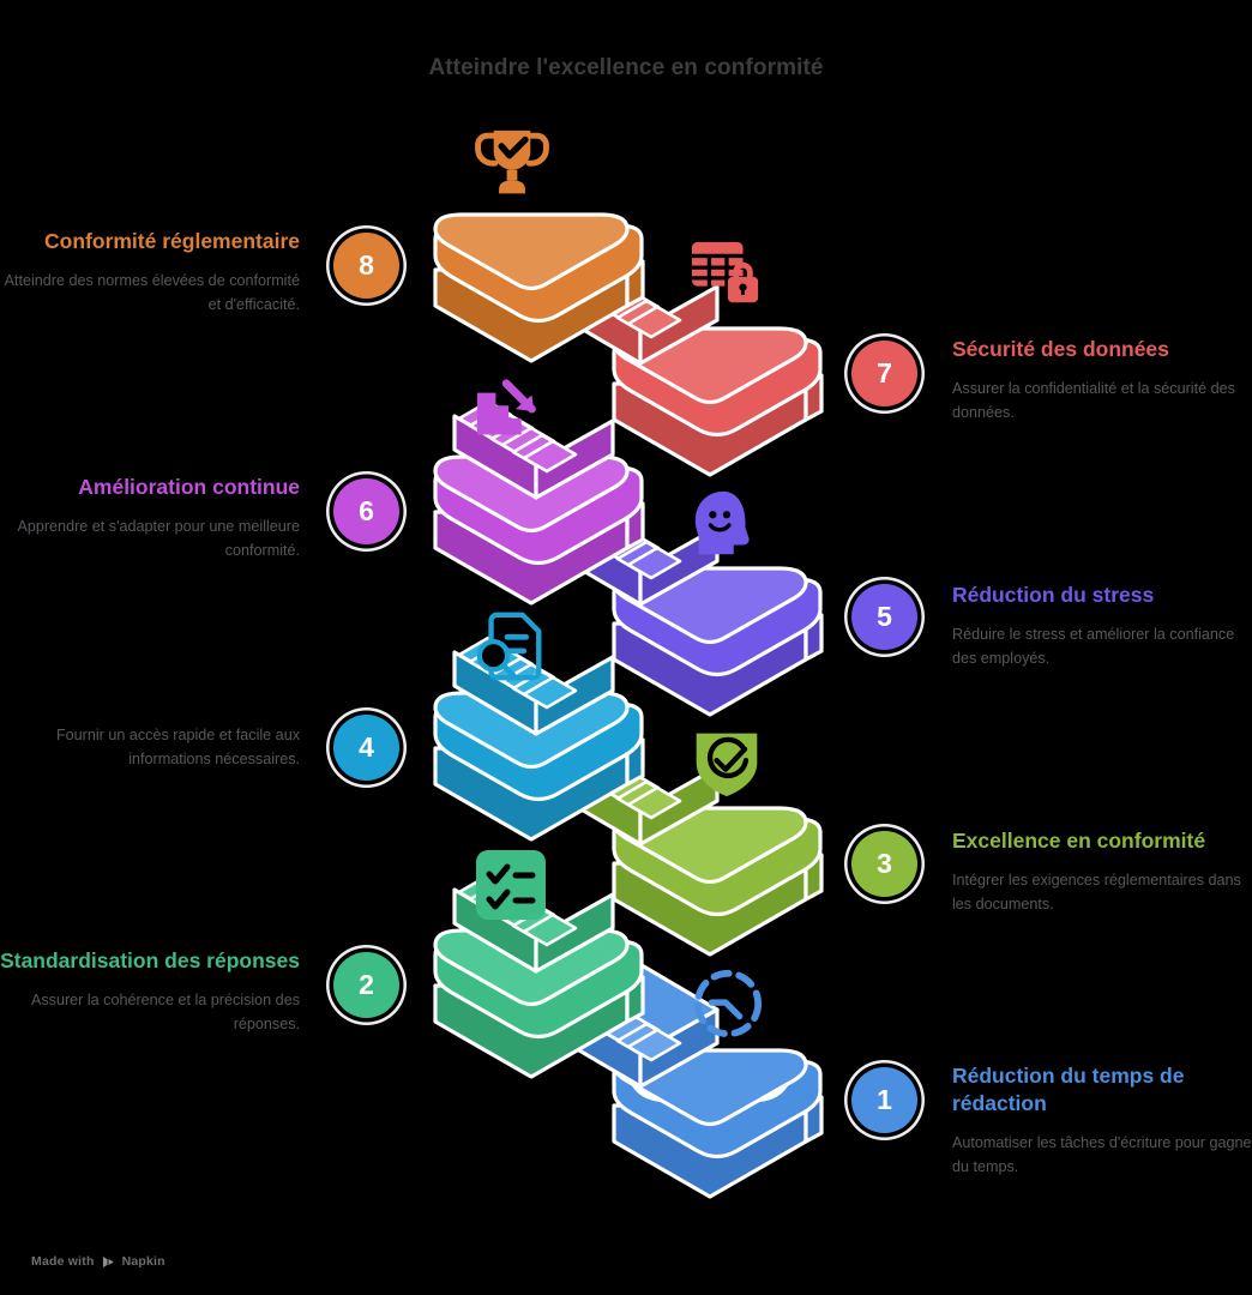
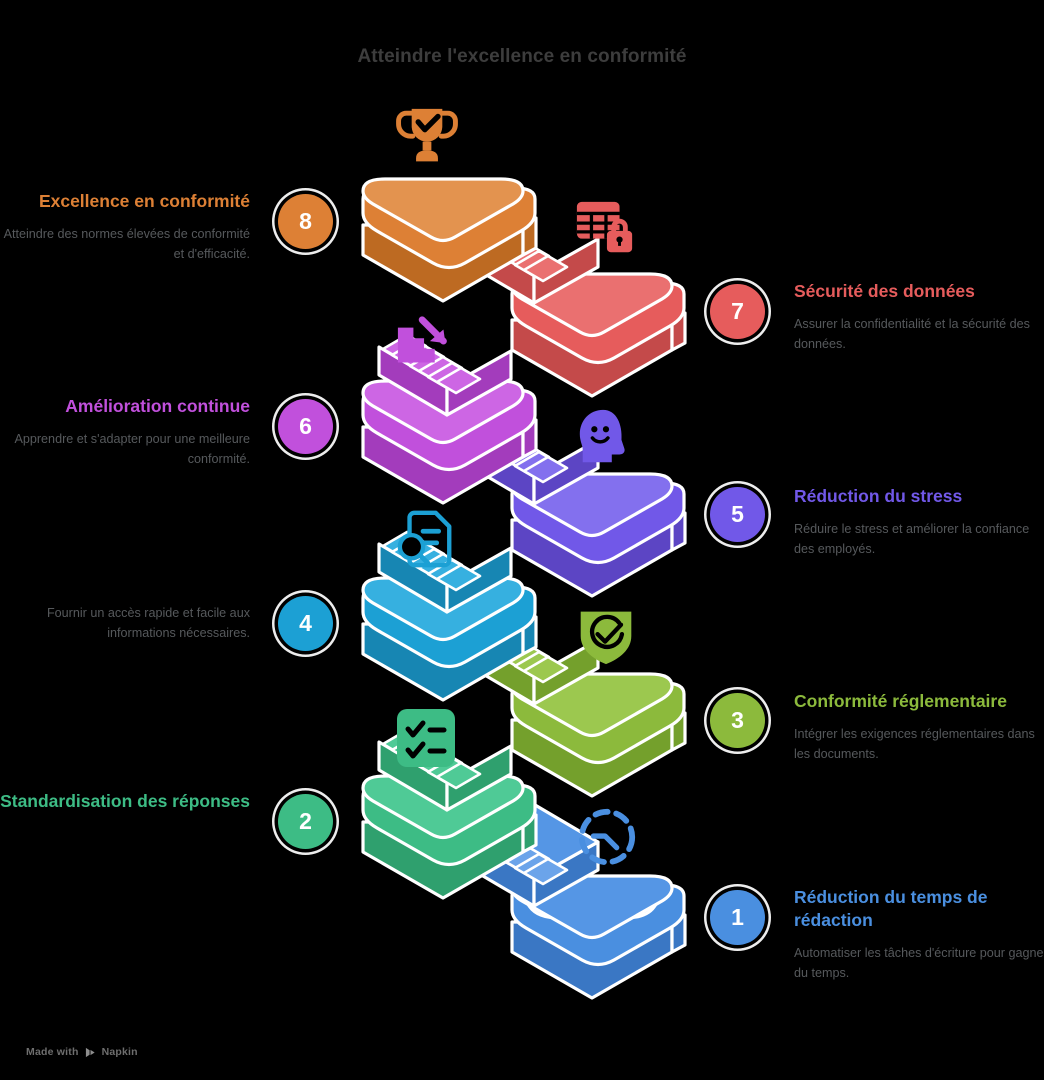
  Atteindre l'excellence en conformité
  8
  7
  6
  5
  4
  3
  2
  1
- Conformité réglementaire
+ Excellence en conformité
  Atteindre des normes élevées de conformité et d'efficacité.
  Sécurité des données
  Assurer la confidentialité et la sécurité des données.
  Amélioration continue
  Apprendre et s'adapter pour une meilleure conformité.
  Réduction du stress
  Réduire le stress et améliorer la confiance des employés.
  Fournir un accès rapide et facile aux informations nécessaires.
- Excellence en conformité
+ Conformité réglementaire
  Intégrer les exigences réglementaires dans les documents.
  Standardisation des réponses
- Assurer la cohérence et la précision des réponses.
  Réduction du temps de rédaction
  Automatiser les tâches d'écriture pour gagne du temps.
  Made with
  Napkin
